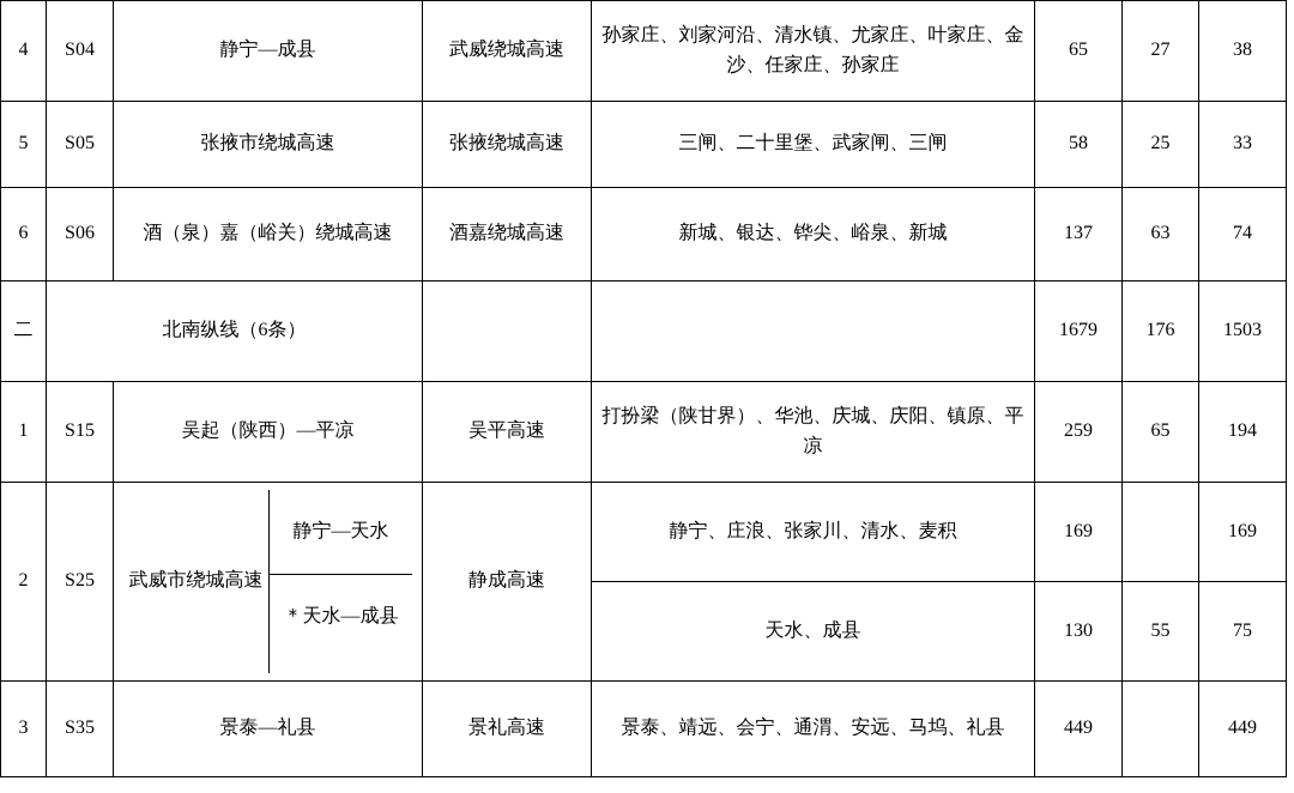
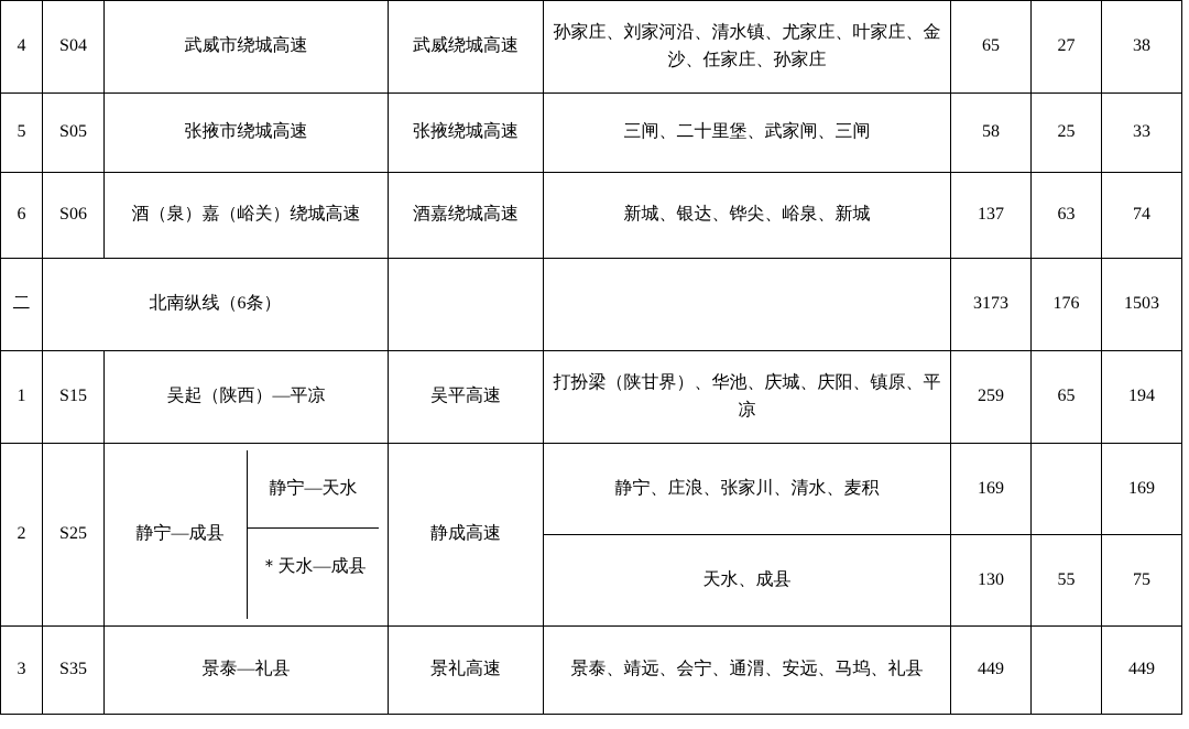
- 4	S04	静宁—成县	武威绕城高速	孙家庄、刘家河沿、清水镇、尤家庄、叶家庄、金沙、任家庄、孙家庄	65	27	38
+ 4	S04	武威市绕城高速	武威绕城高速	孙家庄、刘家河沿、清水镇、尤家庄、叶家庄、金沙、任家庄、孙家庄	65	27	38
  5	S05	张掖市绕城高速	张掖绕城高速	三闸、二十里堡、武家闸、三闸	58	25	33
  6	S06	酒（泉）嘉（峪关）绕城高速	酒嘉绕城高速	新城、银达、铧尖、峪泉、新城	137	63	74
- 二	北南纵线（6条）			1679	176	1503
+ 二	北南纵线（6条）			3173	176	1503
  1	S15	吴起（陕西）—平凉	吴平高速	打扮梁（陕甘界）、华池、庆城、庆阳、镇原、平凉	259	65	194
- 2	S25	武威市绕城高速 静宁—天水 ＊天水—成县	静成高速	静宁、庄浪、张家川、清水、麦积	169		169
+ 2	S25	静宁—成县 静宁—天水 ＊天水—成县	静成高速	静宁、庄浪、张家川、清水、麦积	169		169
  天水、成县	130	55	75
  3	S35	景泰—礼县	景礼高速	景泰、靖远、会宁、通渭、安远、马坞、礼县	449		449
